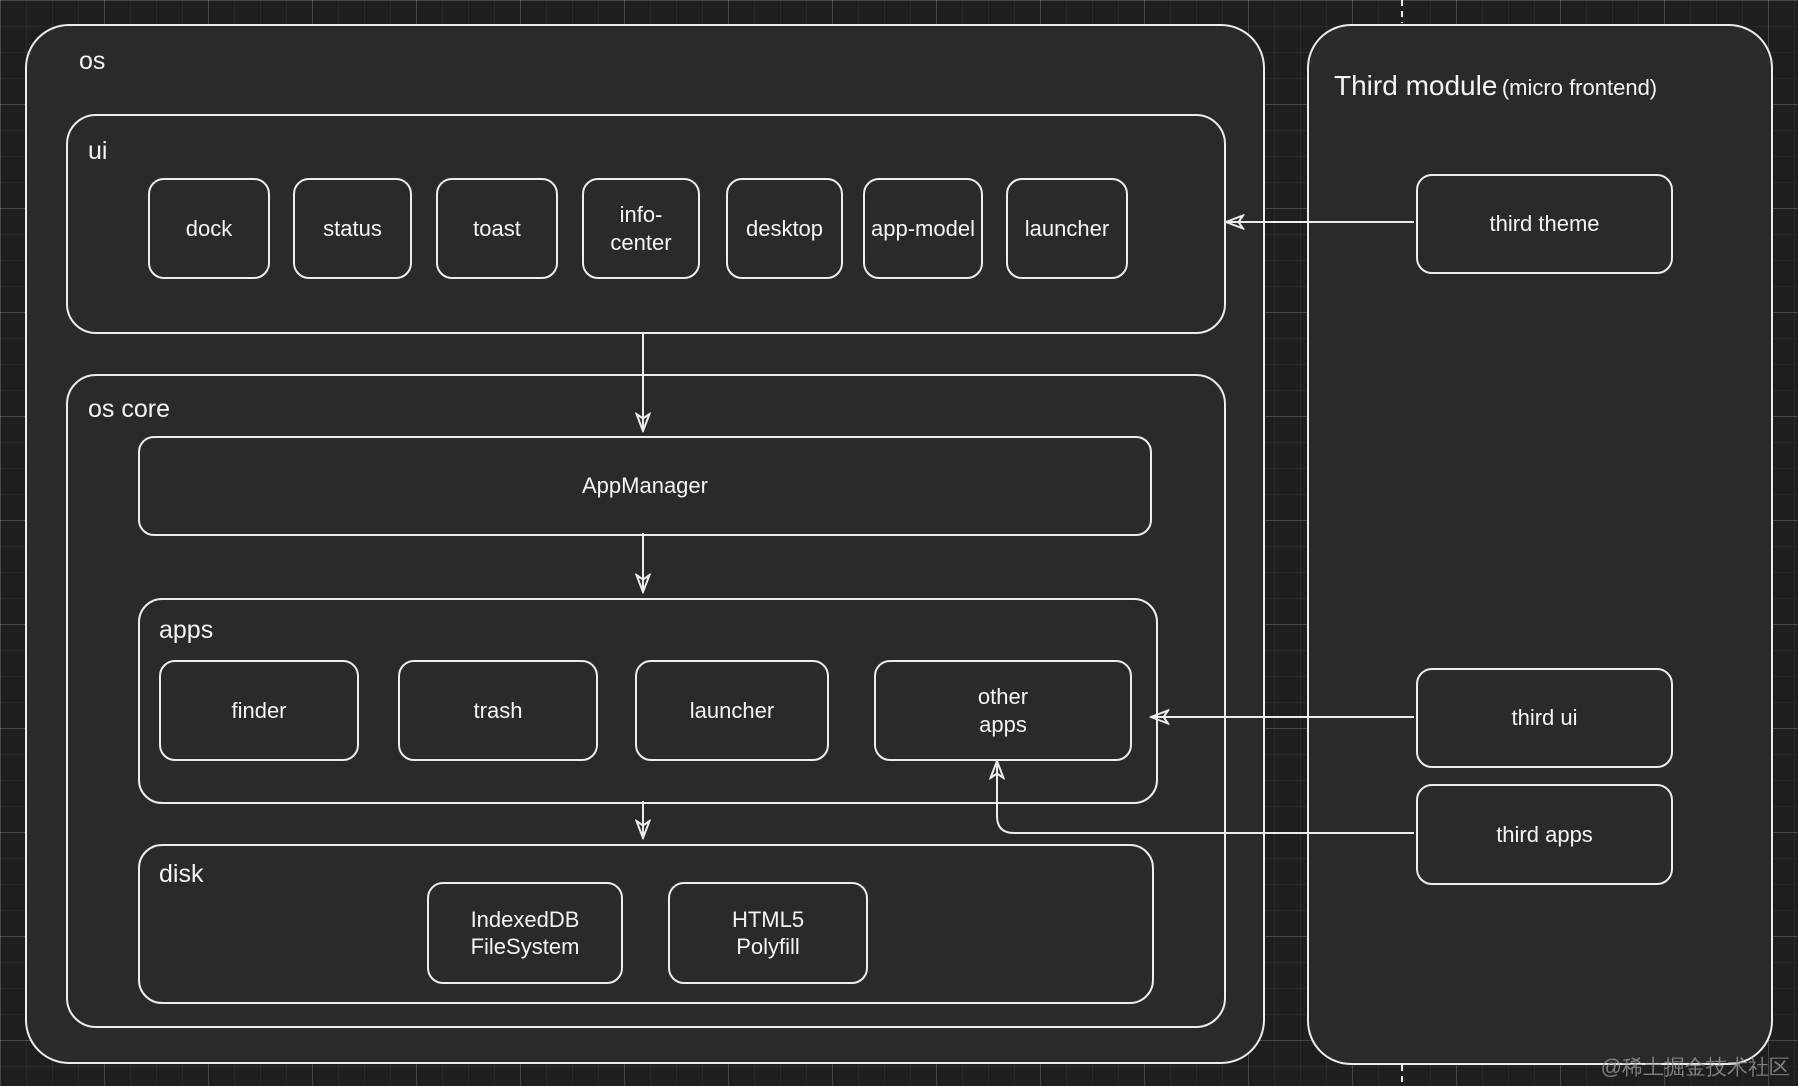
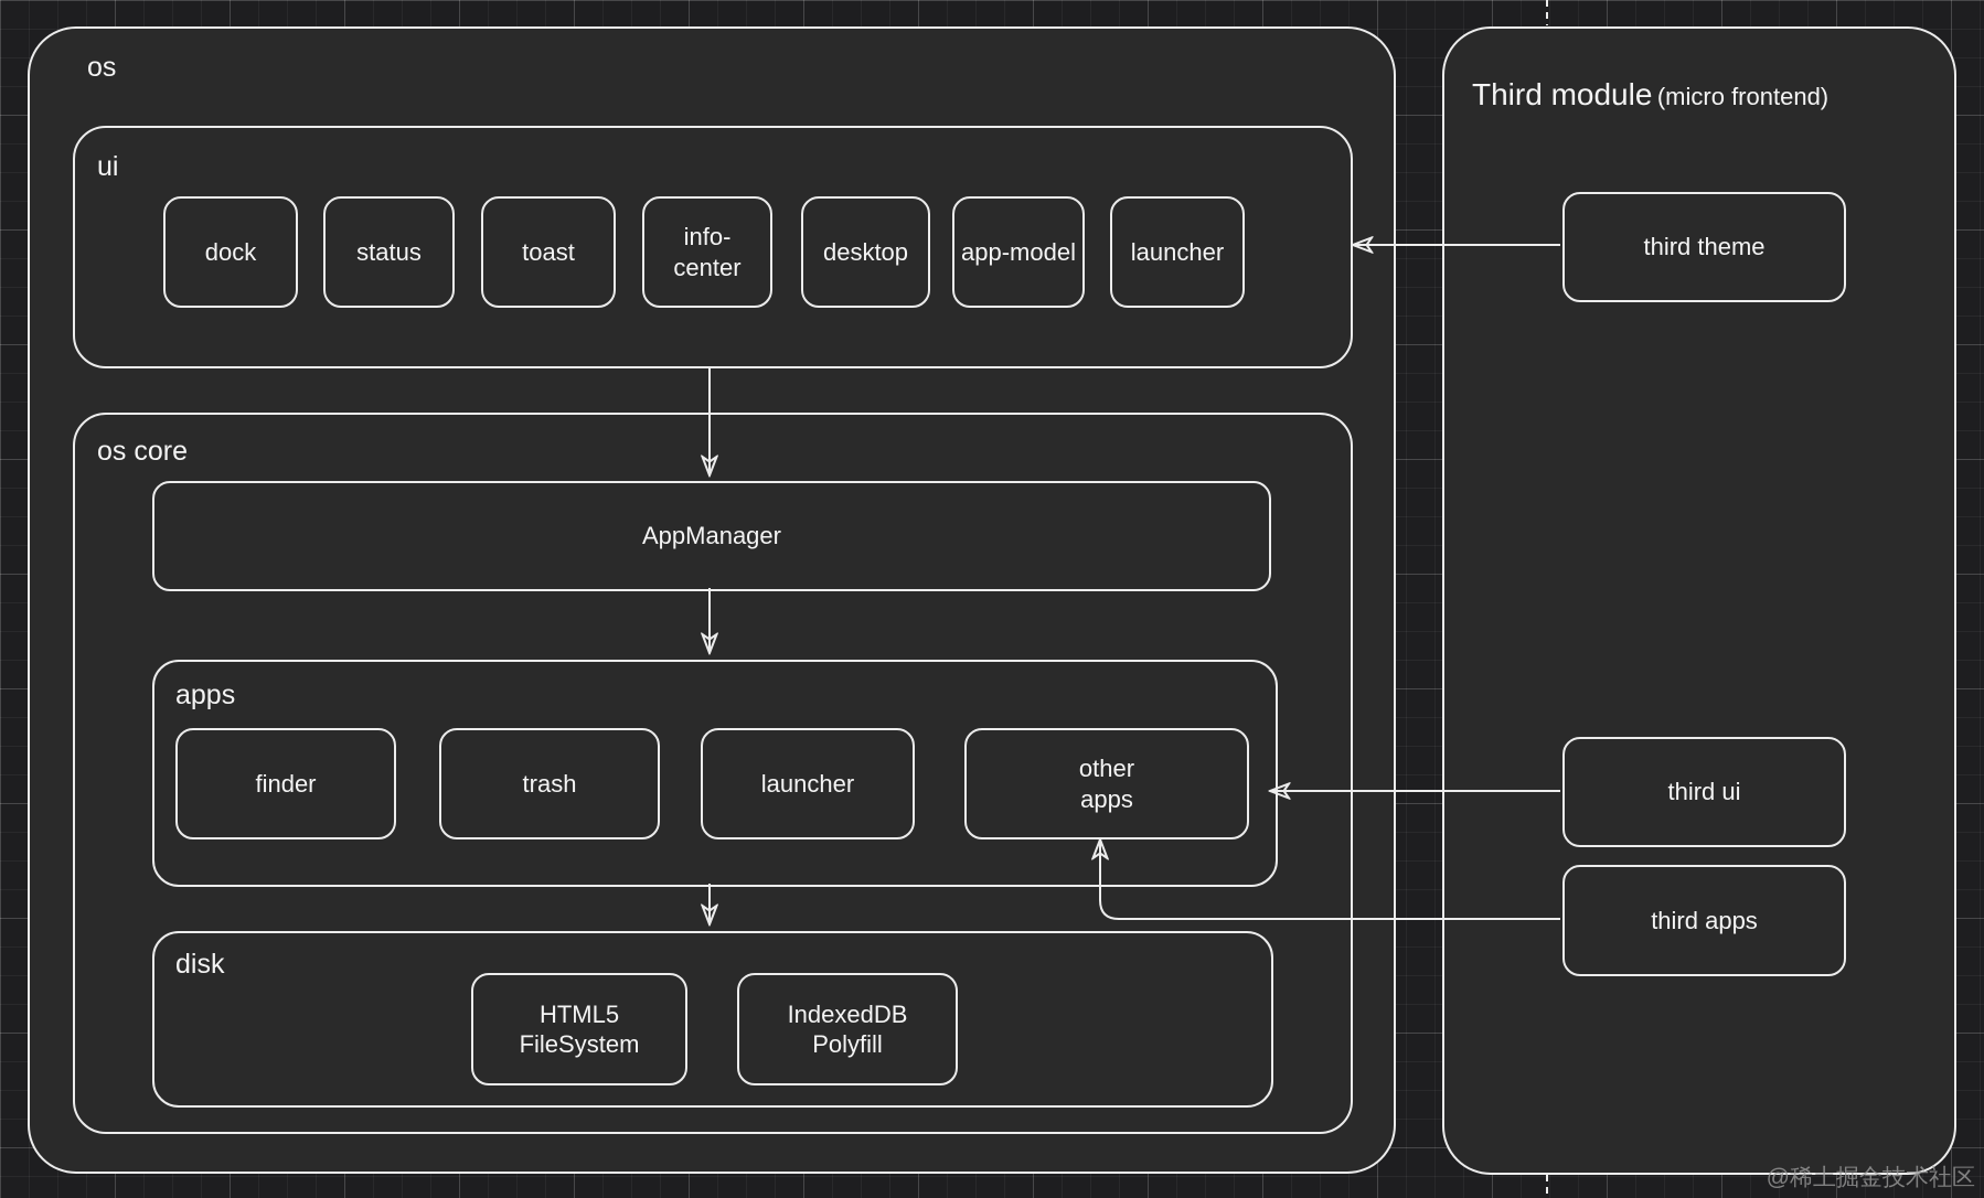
  os
  ui
  dock
  status
  toast
  info-
  center
  desktop
  app-model
  launcher
  os core
  AppManager
  apps
  finder
  trash
  launcher
  other
  apps
  disk
- IndexedDB
+ HTML5
  FileSystem
- HTML5
+ IndexedDB
  Polyfill
  Third module (micro frontend)
  third theme
  third ui
  third apps
  @稀土掘金技术社区
